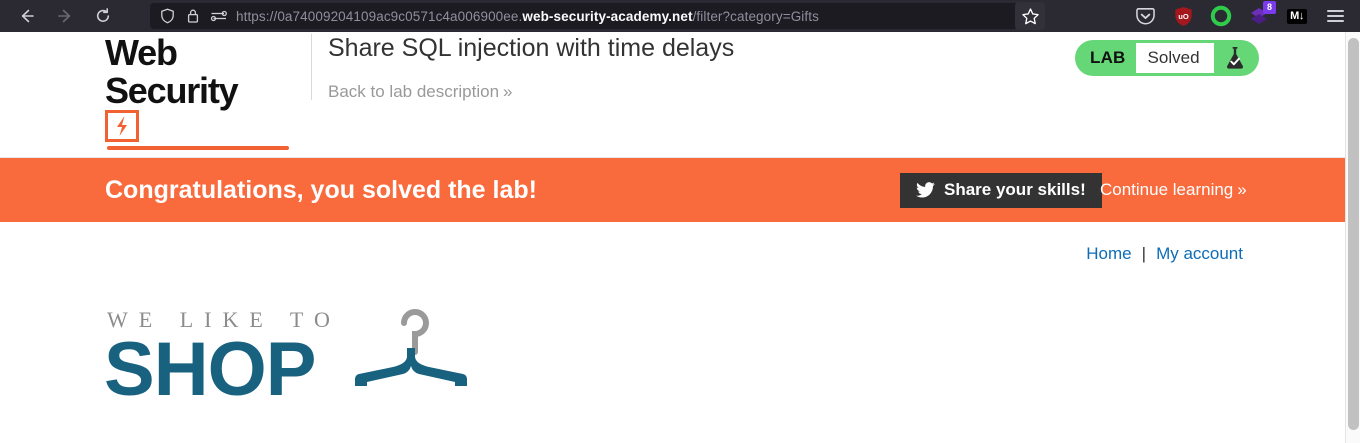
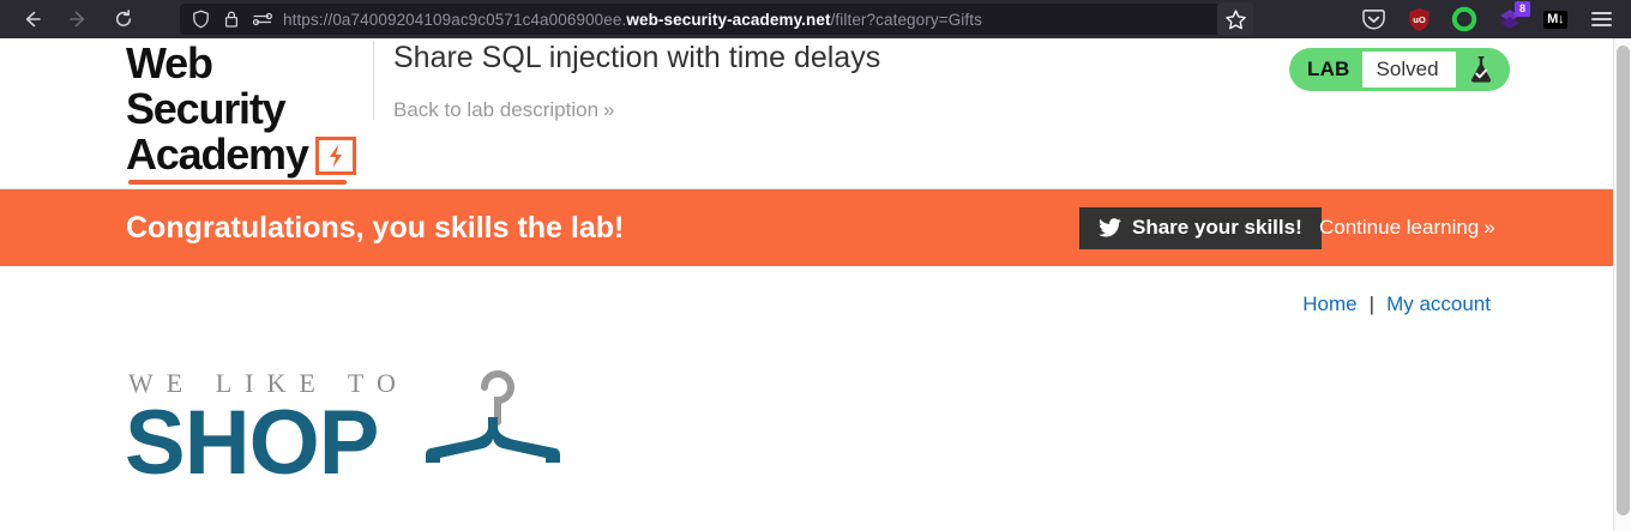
  https://0a74009204109ac9c0571c4a006900ee.web-security-academy.net/filter?category=Gifts
  uO
  8
  M↓
  Web Security
+ Academy
  Share SQL injection with time delays
  Back to lab description »
  LAB
  Solved
- Congratulations, you solved the lab!
+ Congratulations, you skills the lab!
  Share your skills!
  Continue learning »
  Home
  |
  My account
  WE LIKE TO
  SHOP
